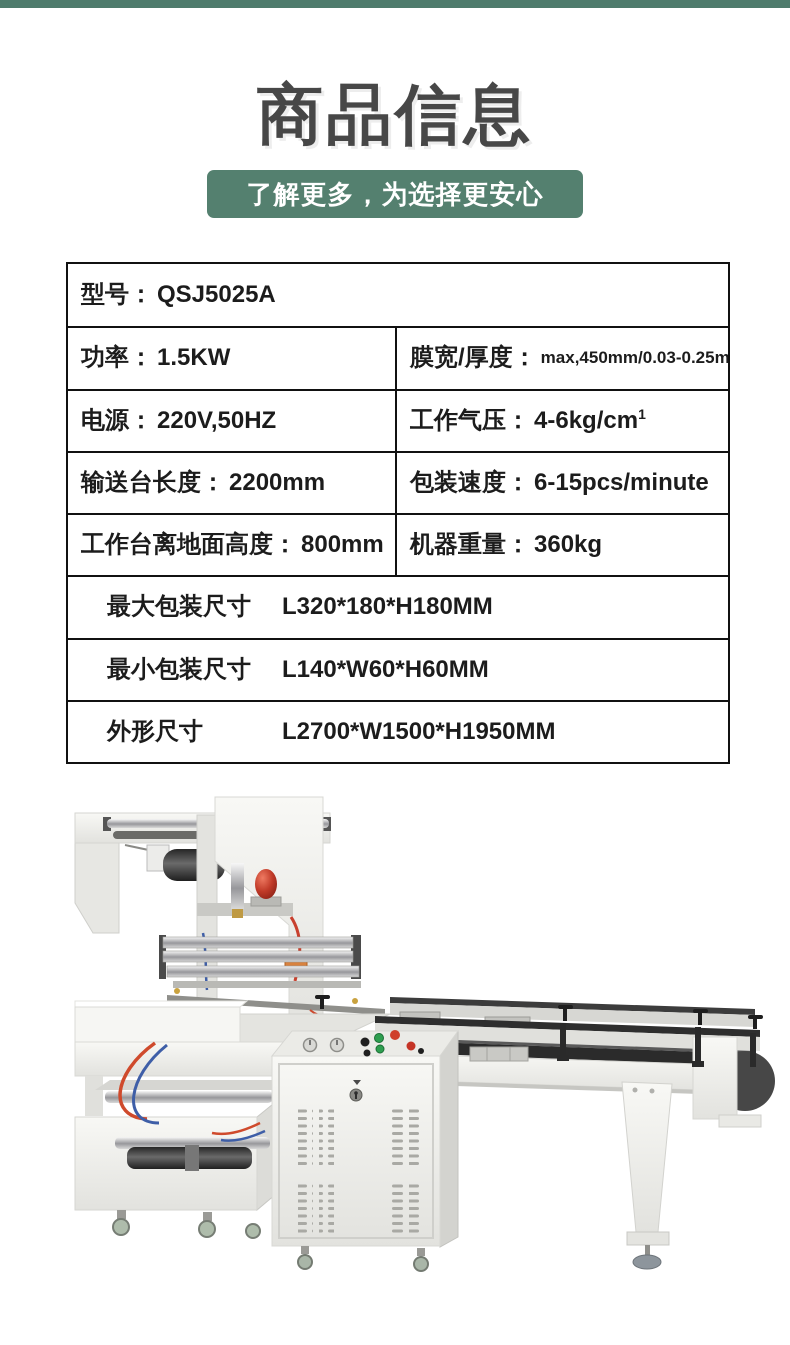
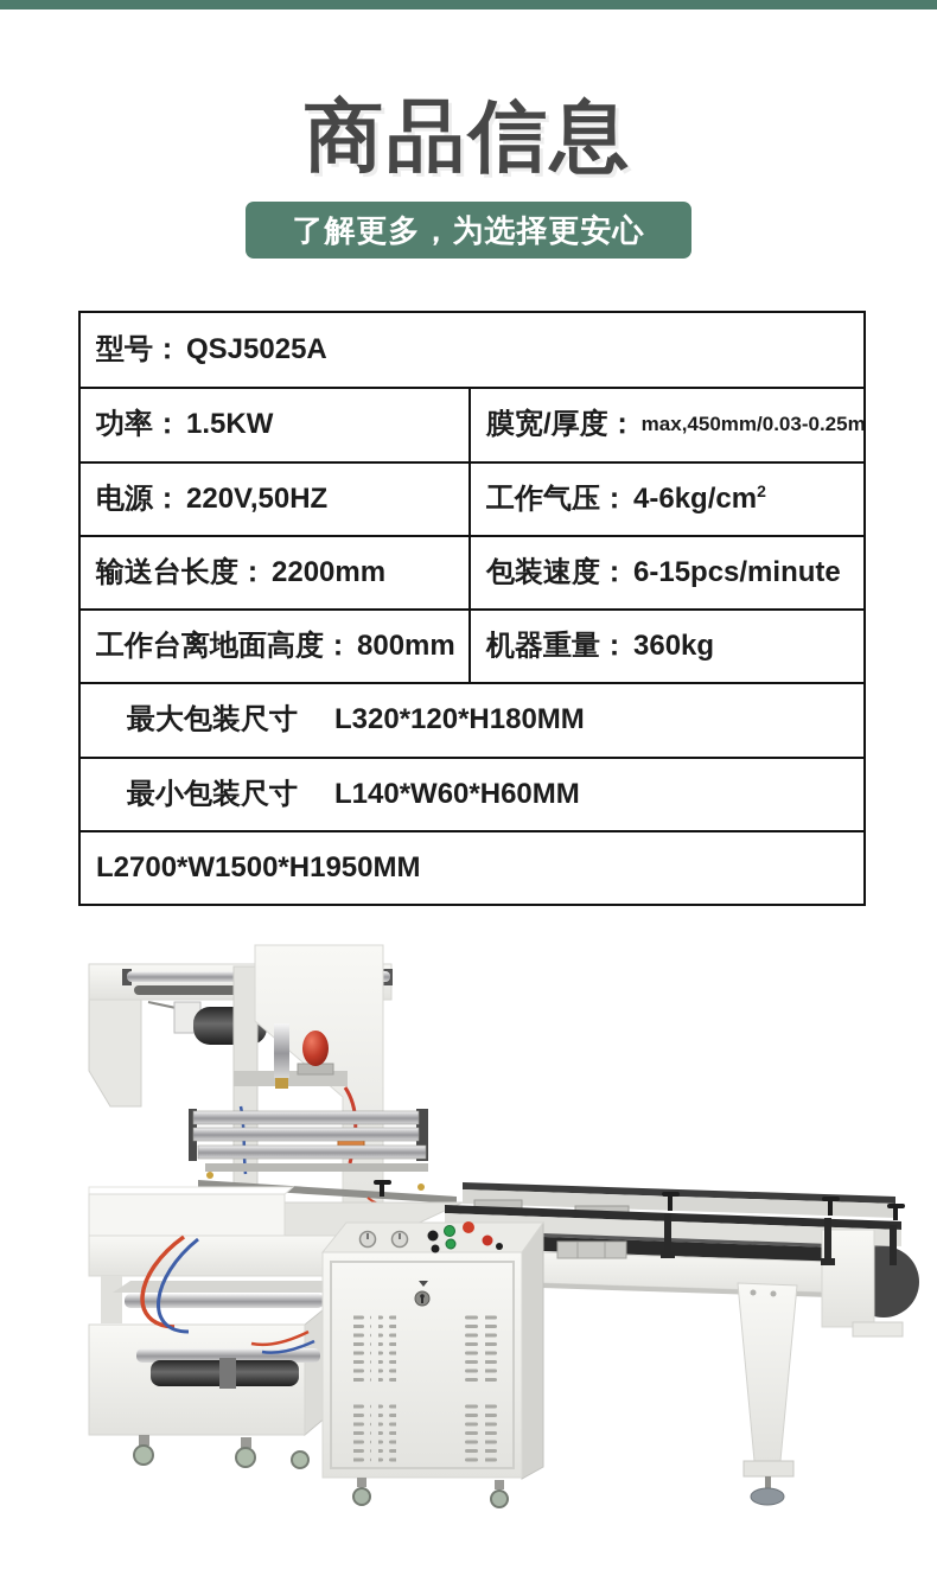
  商品信息
  了解更多，为选择更安心
  型号：
  QSJ5025A
  功率：
  1.5KW
  膜宽/厚度：
  max,450mm/0.03-0.25m
  电源：
  220V,50HZ
  工作气压：
- 4-6kg/cm1
+ 4-6kg/cm2
  输送台长度：
  2200mm
  包装速度：
  6-15pcs/minute
  工作台离地面高度：
  800mm
  机器重量：
  360kg
  最大包装尺寸
- L320*180*H180MM
+ L320*120*H180MM
  最小包装尺寸
  L140*W60*H60MM
- 外形尺寸
  L2700*W1500*H1950MM
